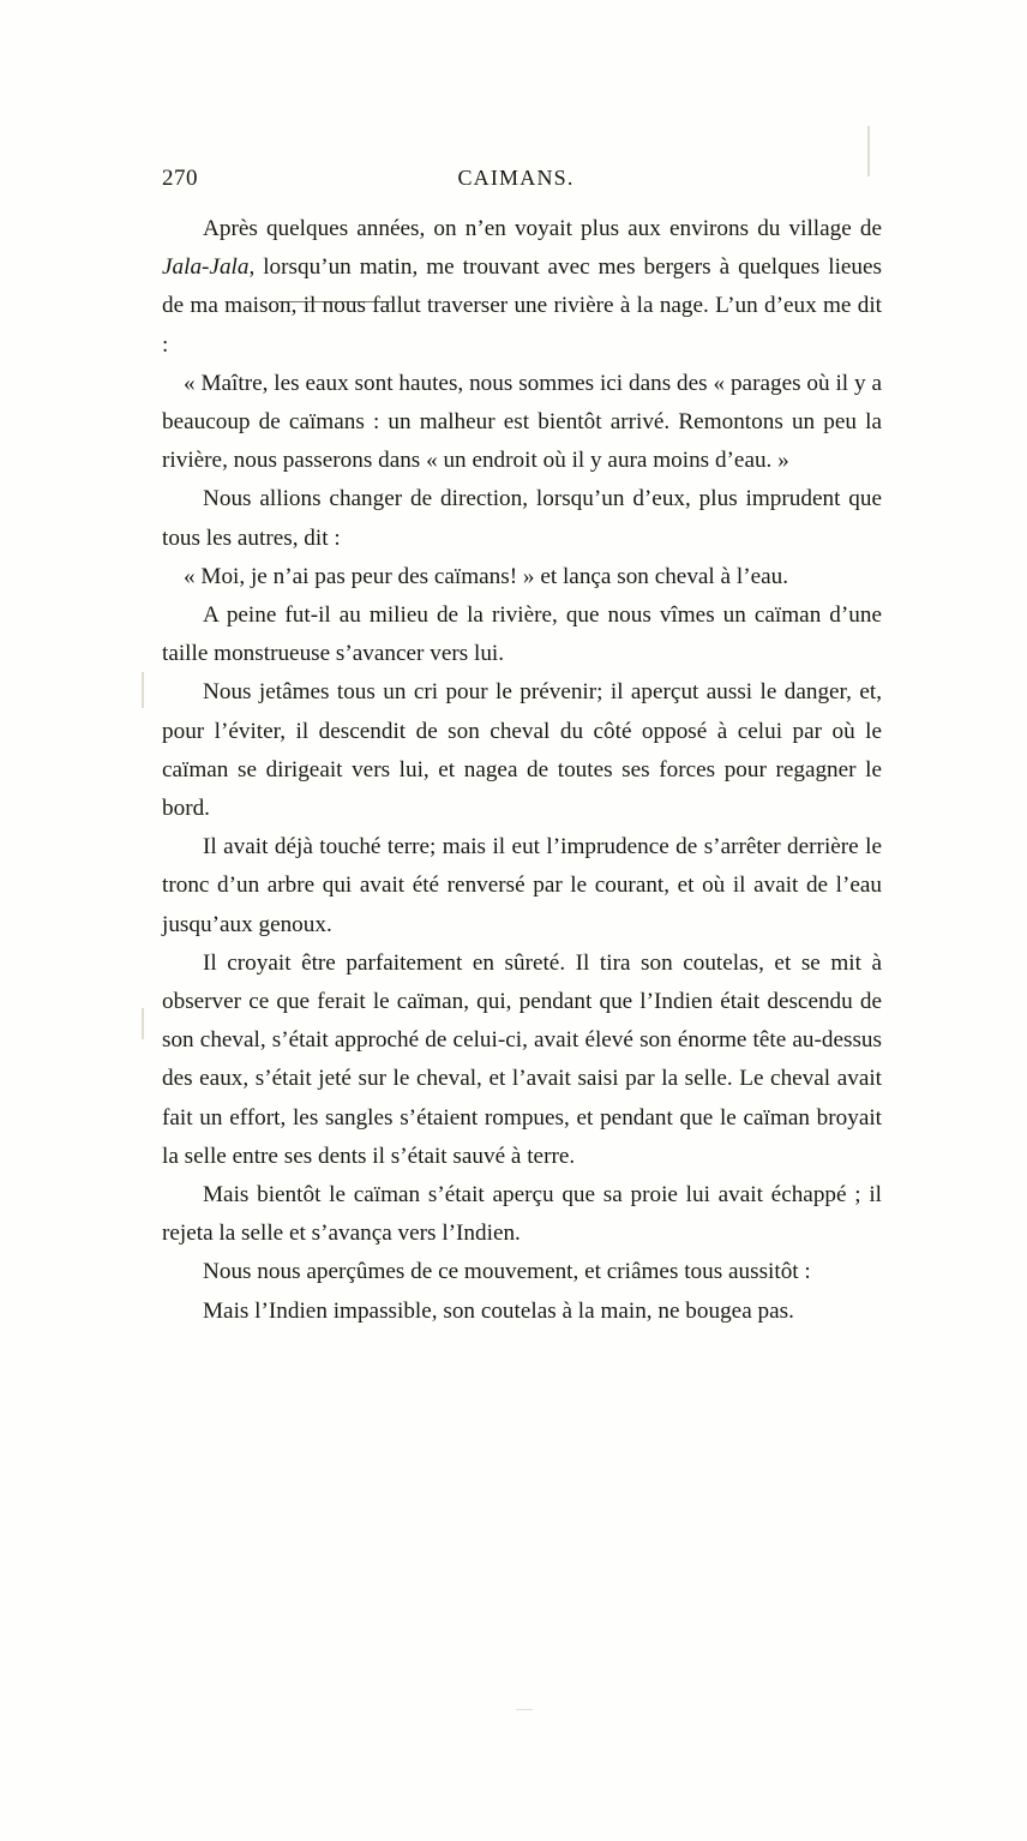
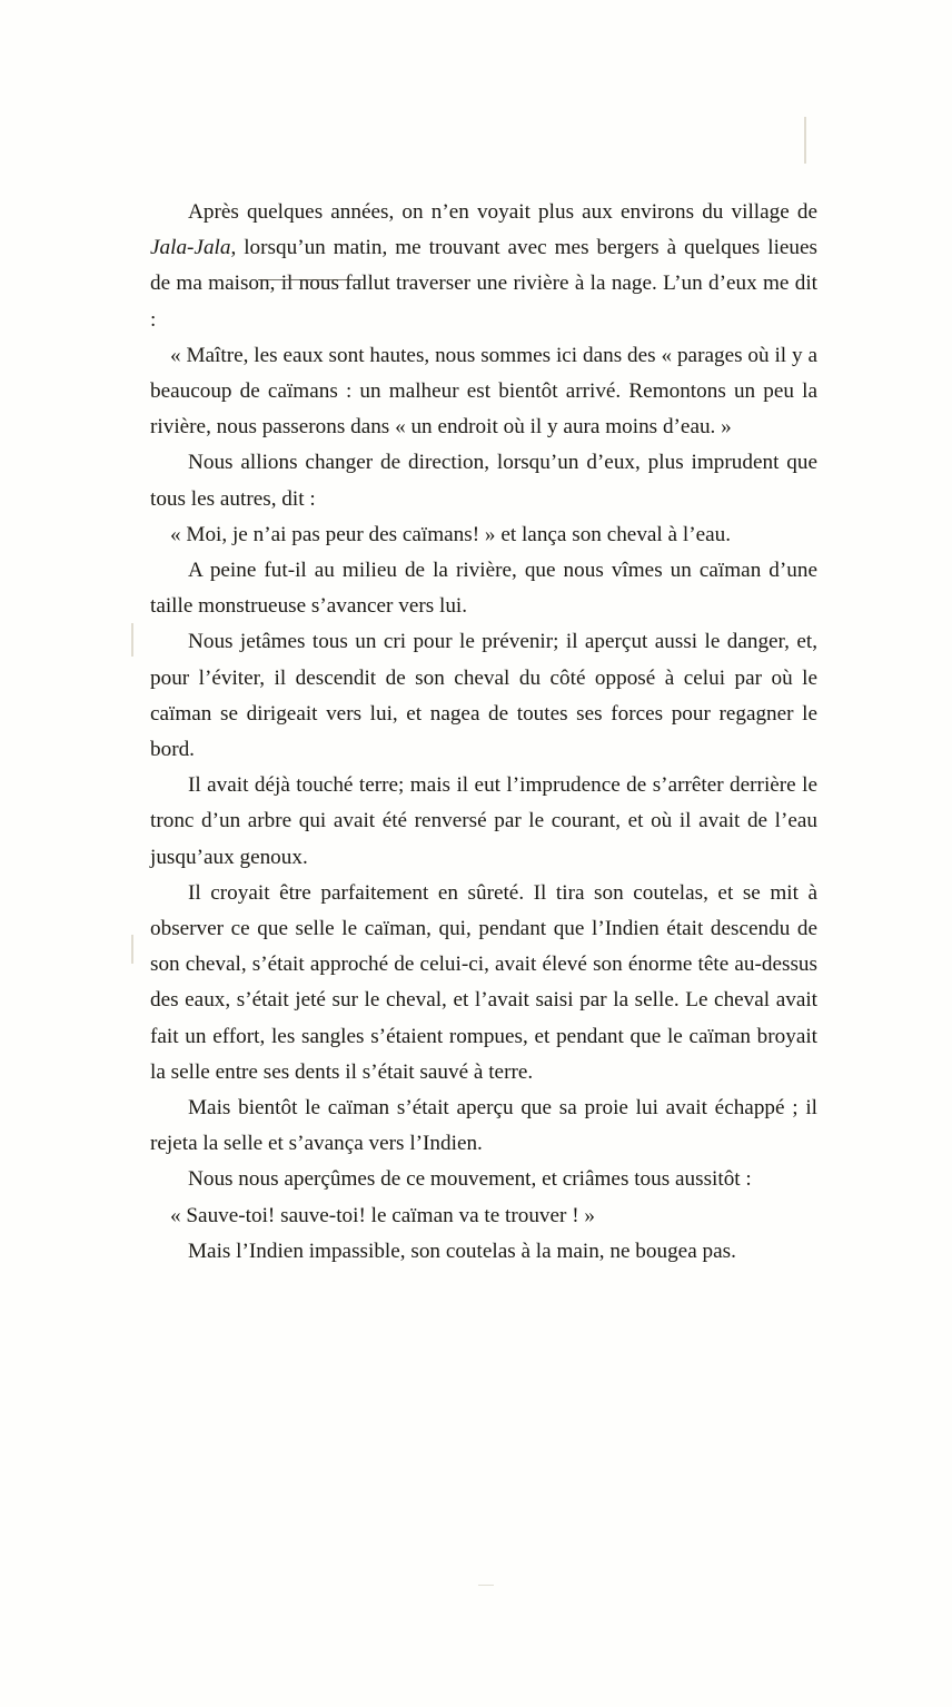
- 270
- CAIMANS.
  Après quelques années, on n’en voyait plus aux environs du village de Jala-Jala, lorsqu’un matin, me trouvant avec mes bergers à quelques lieues de ma maison, il nous fallut traverser une rivière à la nage. L’un d’eux me dit :
  « Maître, les eaux sont hautes, nous sommes ici dans des « parages où il y a beaucoup de caïmans : un malheur est bientôt arrivé. Remontons un peu la rivière, nous passerons dans « un endroit où il y aura moins d’eau. »
  Nous allions changer de direction, lorsqu’un d’eux, plus imprudent que tous les autres, dit :
  « Moi, je n’ai pas peur des caïmans! » et lança son cheval à l’eau.
  A peine fut-il au milieu de la rivière, que nous vîmes un caïman d’une taille monstrueuse s’avancer vers lui.
  Nous jetâmes tous un cri pour le prévenir; il aperçut aussi le danger, et, pour l’éviter, il descendit de son cheval du côté opposé à celui par où le caïman se dirigeait vers lui, et nagea de toutes ses forces pour regagner le bord.
  Il avait déjà touché terre; mais il eut l’imprudence de s’arrêter derrière le tronc d’un arbre qui avait été renversé par le courant, et où il avait de l’eau jusqu’aux genoux.
- Il croyait être parfaitement en sûreté. Il tira son coutelas, et se mit à observer ce que ferait le caïman, qui, pendant que l’Indien était descendu de son cheval, s’était approché de celui-ci, avait élevé son énorme tête au-dessus des eaux, s’était jeté sur le cheval, et l’avait saisi par la selle. Le cheval avait fait un effort, les sangles s’étaient rompues, et pendant que le caïman broyait la selle entre ses dents il s’était sauvé à terre.
+ Il croyait être parfaitement en sûreté. Il tira son coutelas, et se mit à observer ce que selle le caïman, qui, pendant que l’Indien était descendu de son cheval, s’était approché de celui-ci, avait élevé son énorme tête au-dessus des eaux, s’était jeté sur le cheval, et l’avait saisi par la selle. Le cheval avait fait un effort, les sangles s’étaient rompues, et pendant que le caïman broyait la selle entre ses dents il s’était sauvé à terre.
  Mais bientôt le caïman s’était aperçu que sa proie lui avait échappé ; il rejeta la selle et s’avança vers l’Indien.
  Nous nous aperçûmes de ce mouvement, et criâmes tous aussitôt :
+ « Sauve-toi! sauve-toi! le caïman va te trouver ! »
  Mais l’Indien impassible, son coutelas à la main, ne bougea pas.
